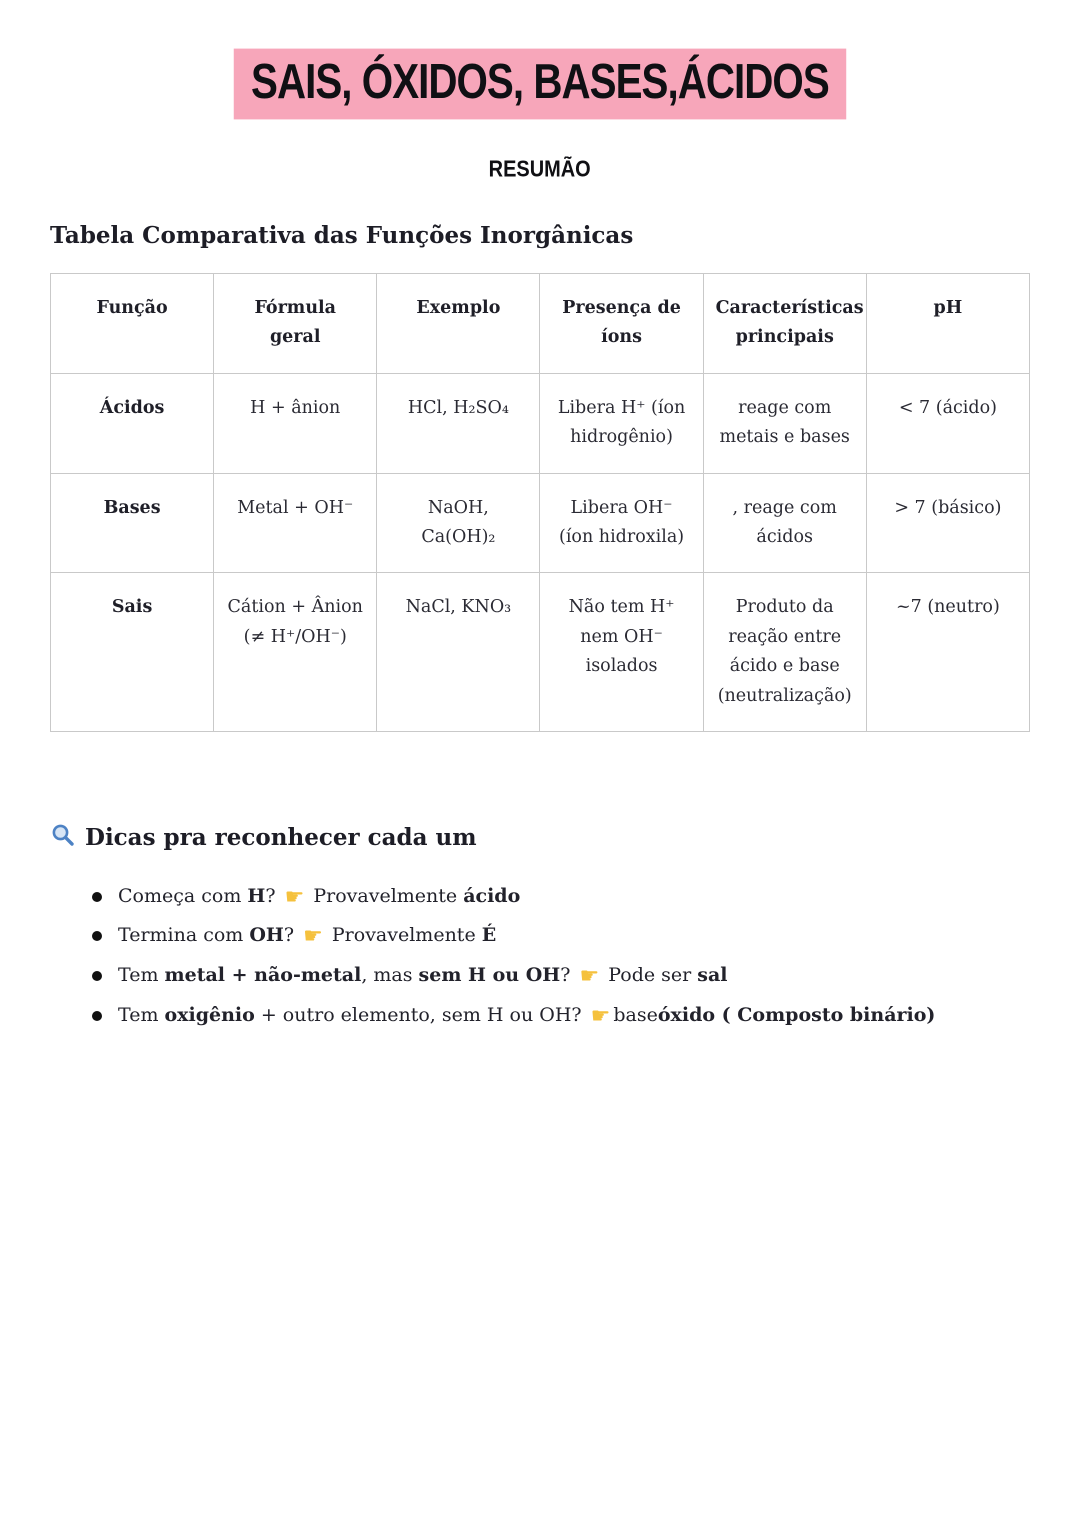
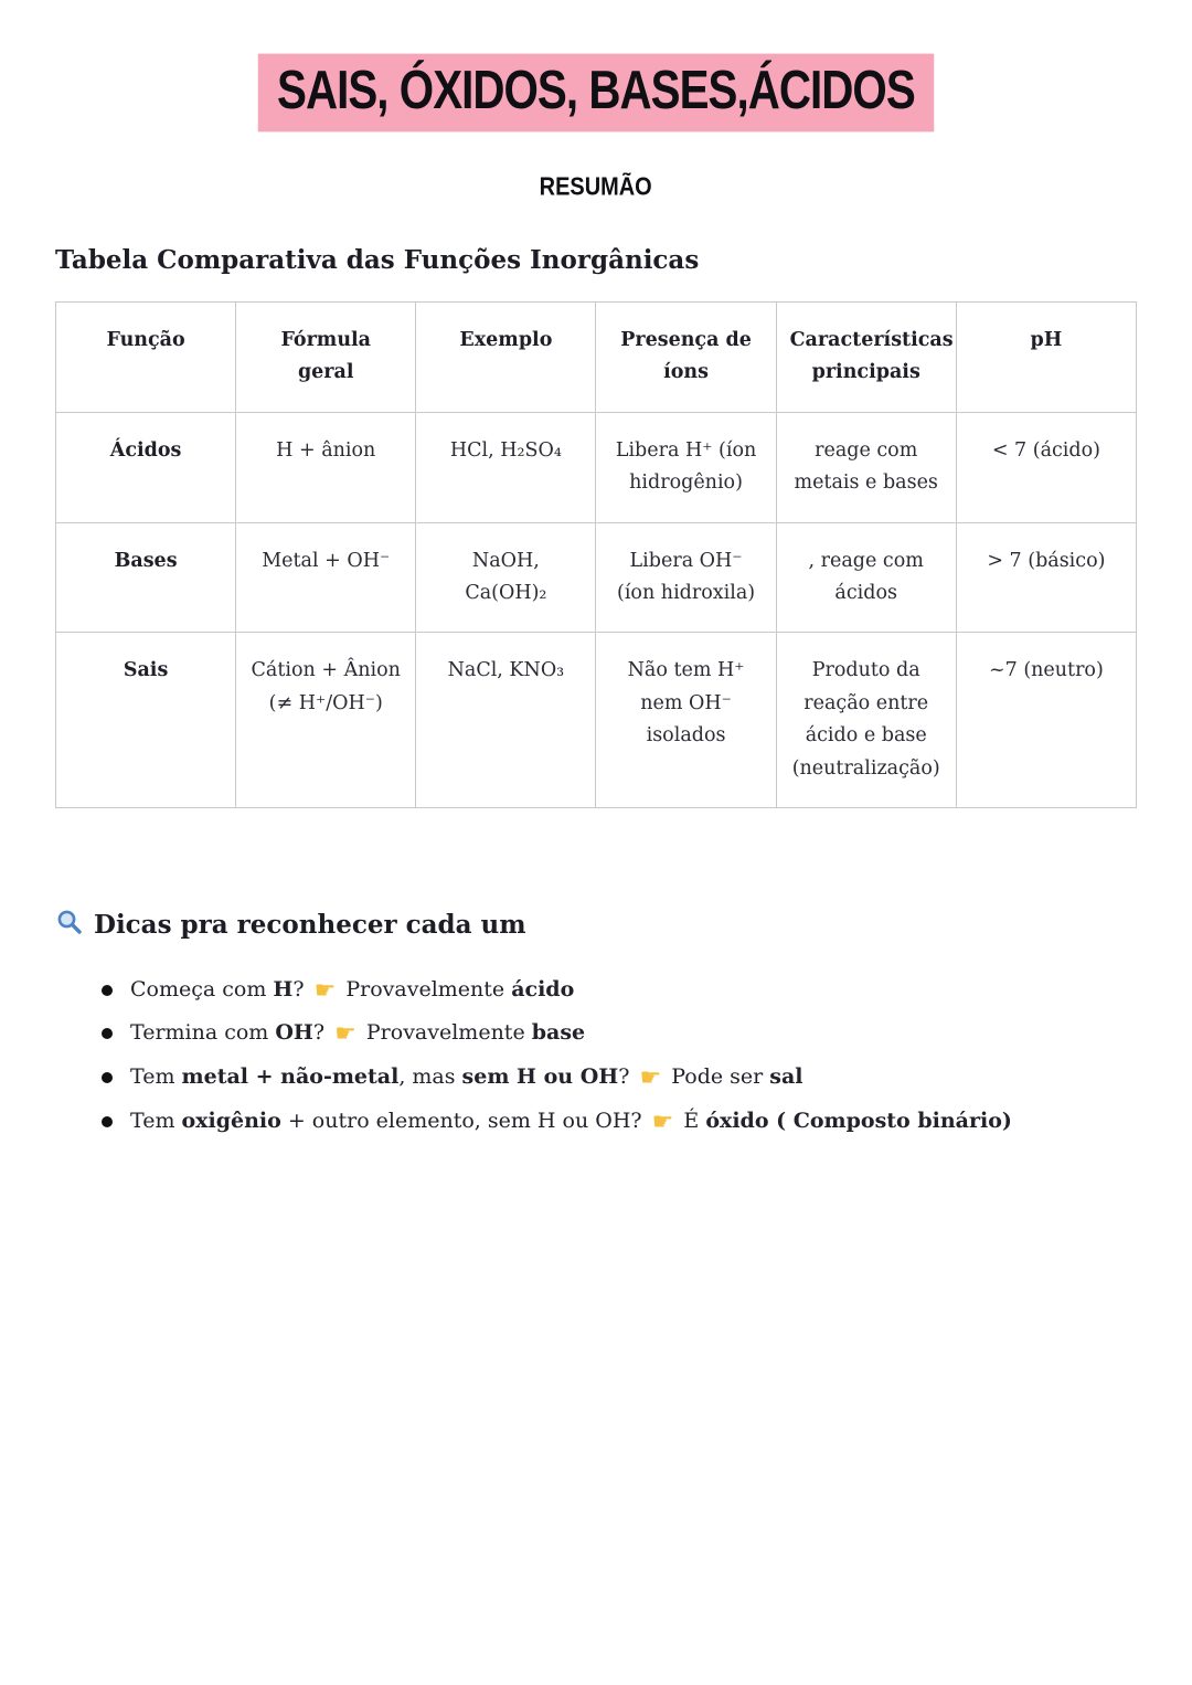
  SAIS, ÓXIDOS, BASES,ÁCIDOS
  RESUMÃO
  Tabela Comparativa das Funções Inorgânicas
  Função	Fórmula geral	Exemplo	Presença de íons	Características principais	pH
  Ácidos	H + ânion	HCl, H₂SO₄	Libera H⁺ (íon hidrogênio)	reage com metais e bases	< 7 (ácido)
  Bases	Metal + OH⁻	NaOH, Ca(OH)₂	Libera OH⁻ (íon hidroxila)	, reage com ácidos	> 7 (básico)
  Sais	Cátion + Ânion (≠ H⁺/OH⁻)	NaCl, KNO₃	Não tem H⁺ nem OH⁻ isolados	Produto da reação entre ácido e base (neutralização)	~7 (neutro)
  Dicas pra reconhecer cada um
  Começa com H? ☛ Provavelmente ácido
- Termina com OH? ☛ Provavelmente É
+ Termina com OH? ☛ Provavelmente base
  Tem metal + não-metal, mas sem H ou OH? ☛ Pode ser sal
- Tem oxigênio + outro elemento, sem H ou OH? ☛ baseóxido ( Composto binário)
+ Tem oxigênio + outro elemento, sem H ou OH? ☛ É óxido ( Composto binário)
